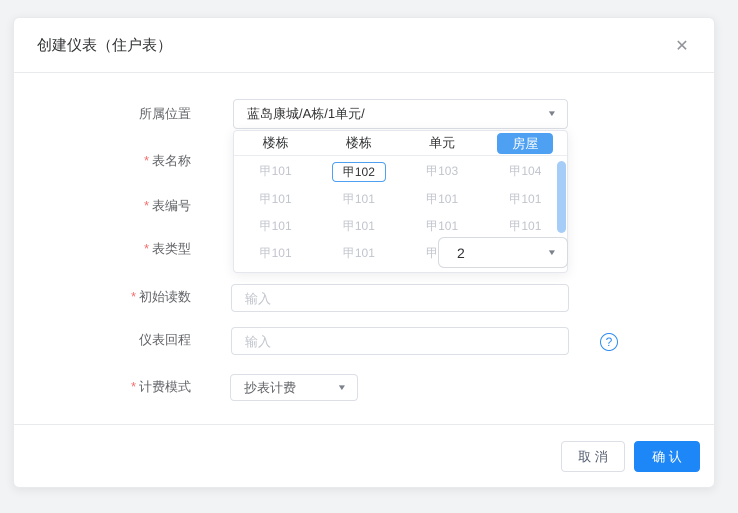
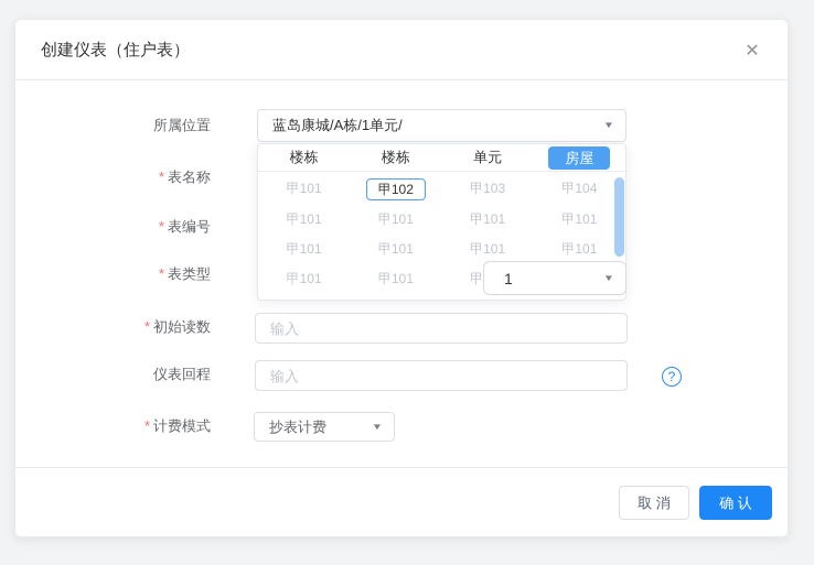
  创建仪表（住户表）
  ✕
  所属位置
  蓝岛康城/A栋/1单元/
  ▼
  * 表名称
  * 表编号
  * 表类型
  楼栋
  楼栋
  单元
  房屋
  甲101
  甲102
  甲103
  甲104
  甲101
  甲101
  甲101
  甲101
  甲101
  甲101
  甲101
  甲101
  甲101
  甲101
- 2
+ 1
  ▼
  * 初始读数
  输入
  仪表回程
  输入
  ?
  * 计费模式
  抄表计费
  ▼
  取 消
  确 认
